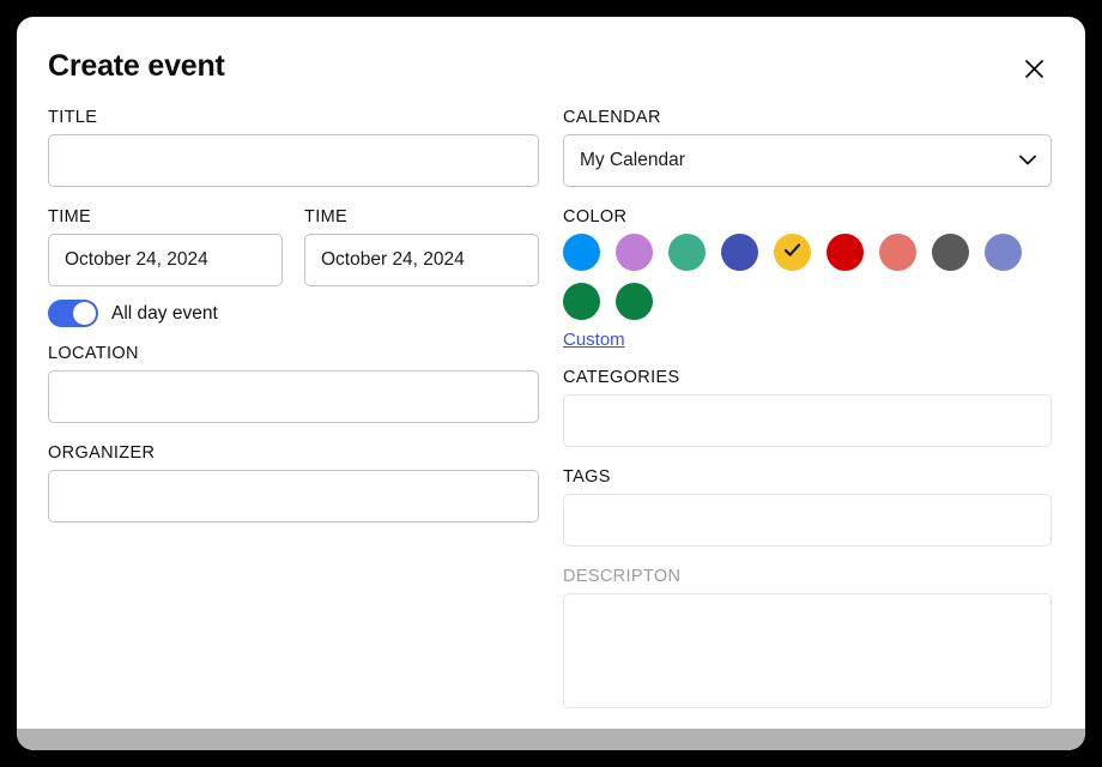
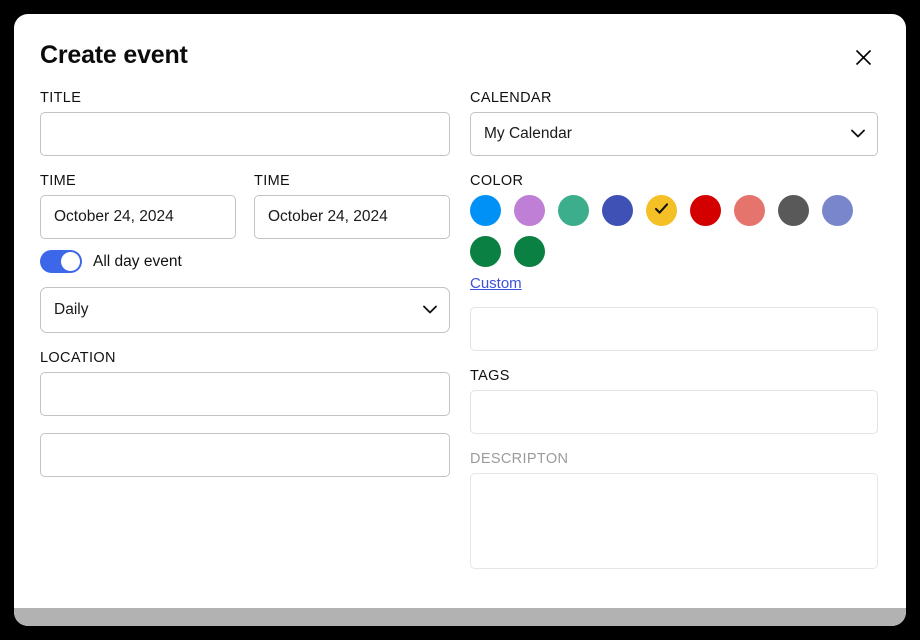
  Create event
  TITLE
  TIME
  October 24, 2024
  TIME
  October 24, 2024
  All day event
+ Daily
  LOCATION
- ORGANIZER
  CALENDAR
  My Calendar
  COLOR
  Custom
- CATEGORIES
  TAGS
  DESCRIPTON
